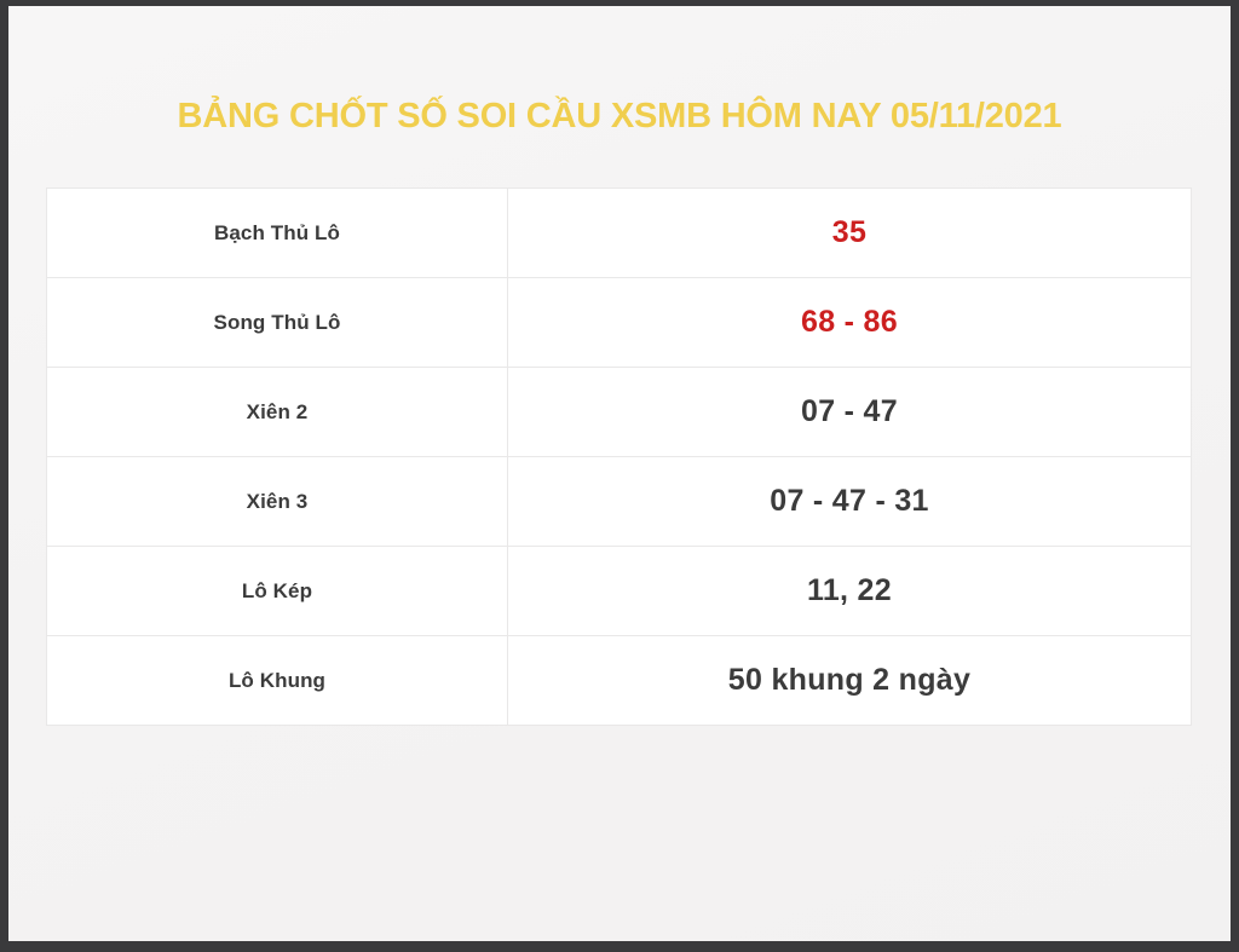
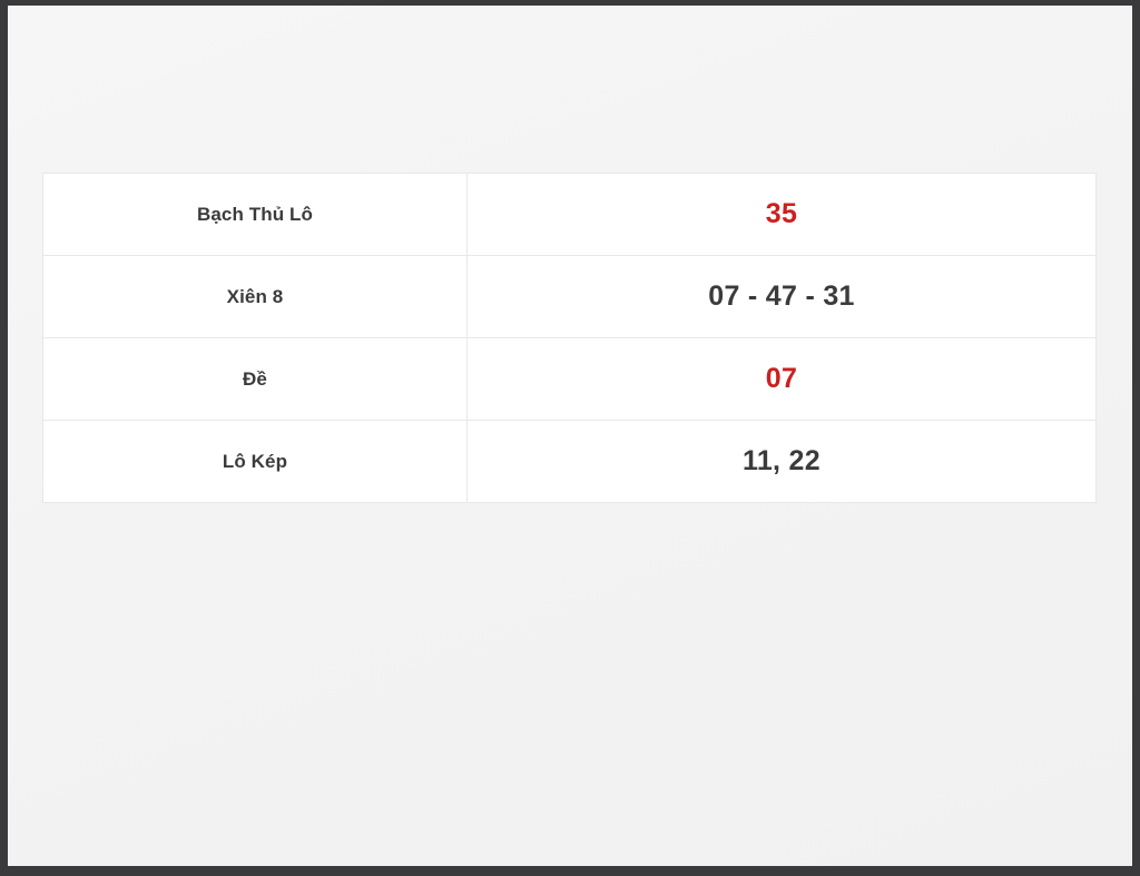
- BẢNG CHỐT SỐ SOI CẦU XSMB HÔM NAY 05/11/2021
  Bạch Thủ Lô	35
- Song Thủ Lô	68 - 86
- Xiên 2	07 - 47
- Xiên 3	07 - 47 - 31
+ Xiên 8	07 - 47 - 31
+ Đề	07
  Lô Kép	11, 22
- Lô Khung	50 khung 2 ngày
